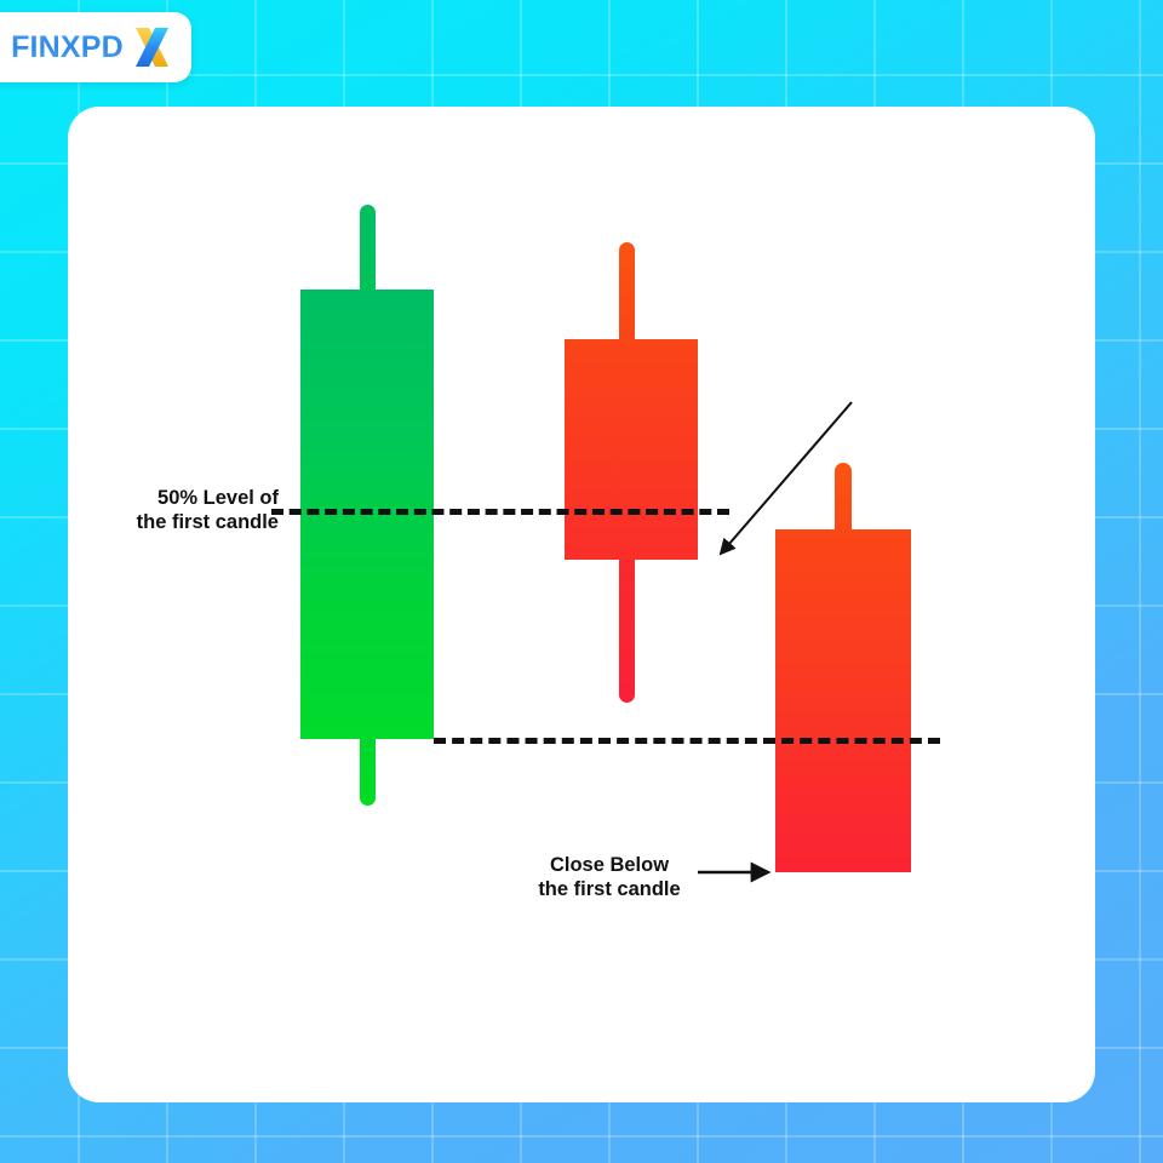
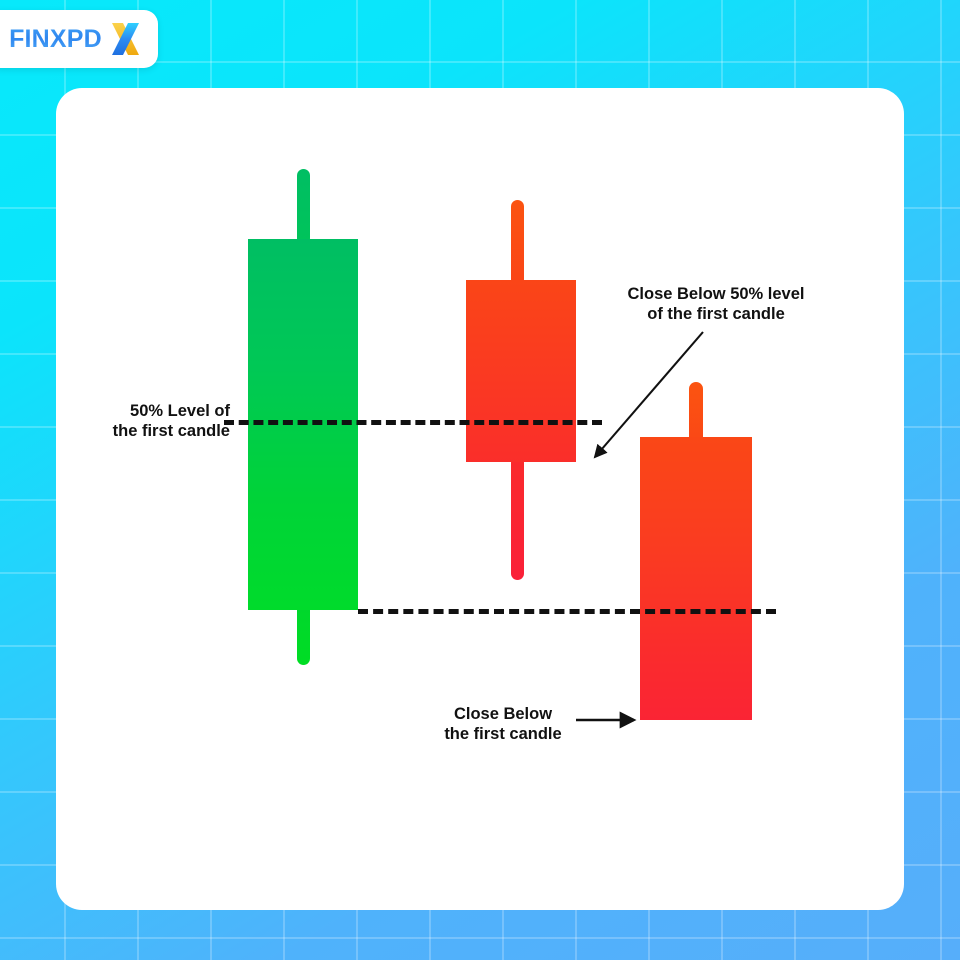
  FINXPD
  50% Level of
  the first candle
+ Close Below 50% level
+ of the first candle
  Close Below
  the first candle
